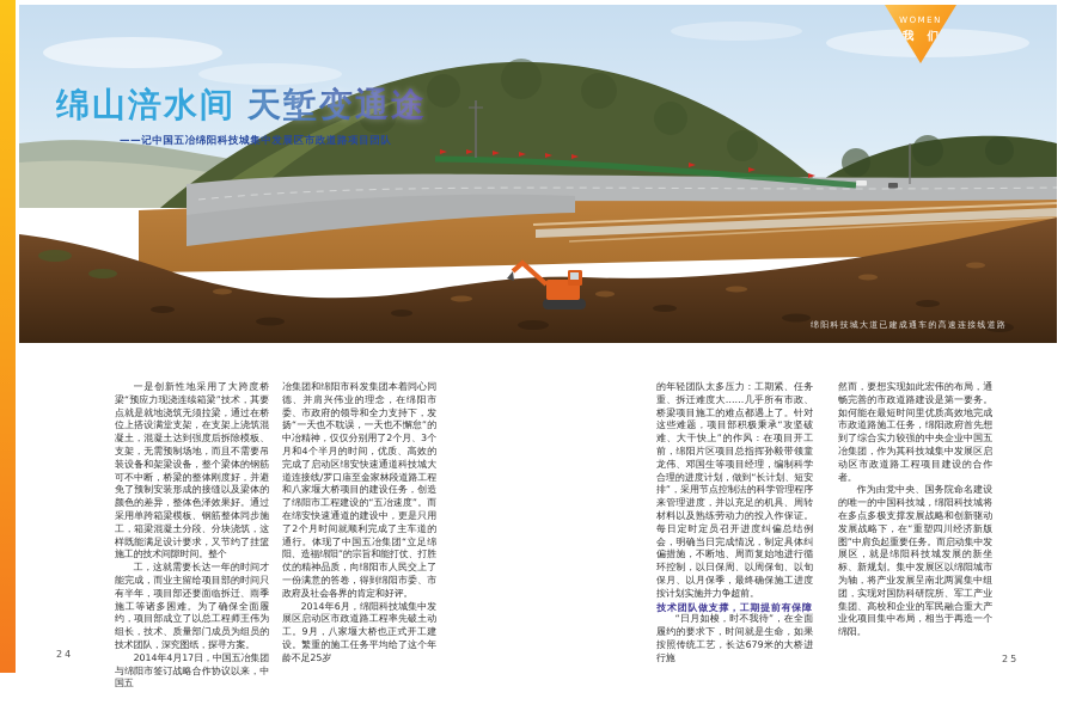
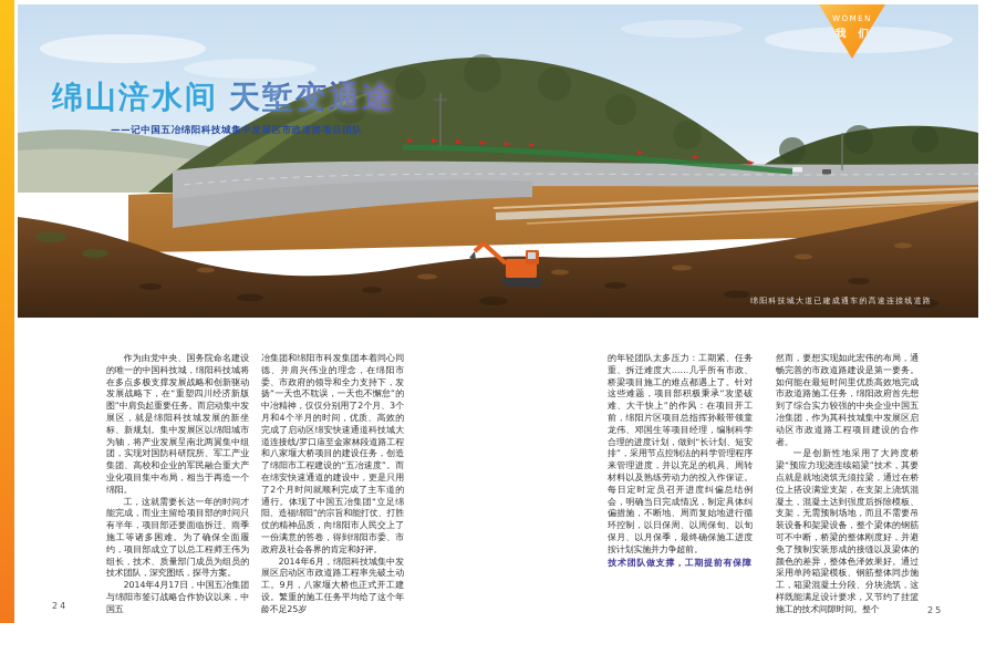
  绵阳科技城大道已建成通车的高速连接线道路
  WOMEN
  我 们
  绵山涪水间 天堑变通途
  ——记中国五冶绵阳科技城集中发展区市政道路项目团队
- 一是创新性地采用了大跨度桥梁“预应力现浇连续箱梁”技术，其要点就是就地浇筑无须拉梁，通过在桥位上搭设满堂支架，在支架上浇筑混凝土，混凝土达到强度后拆除模板、支架，无需预制场地，而且不需要吊装设备和架梁设备，整个梁体的钢筋可不中断，桥梁的整体刚度好，并避免了预制安装形成的接缝以及梁体的颜色的差异，整体色泽效果好。通过采用单跨箱梁模板、钢筋整体同步施工，箱梁混凝土分段、分块浇筑，这样既能满足设计要求，又节约了挂篮施工的技术间隙时间。整个
+ 作为由党中央、国务院命名建设的唯一的中国科技城，绵阳科技城将在多点多极支撑发展战略和创新驱动发展战略下，在“重塑四川经济新版图”中肩负起重要任务。而启动集中发展区，就是绵阳科技城发展的新坐标、新规划。集中发展区以绵阳城市为轴，将产业发展呈南北两翼集中组团，实现对国防科研院所、军工产业集团、高校和企业的军民融合重大产业化项目集中布局，相当于再造一个绵阳。
  工，这就需要长达一年的时间才能完成，而业主留给项目部的时间只有半年，项目部还要面临拆迁、雨季施工等诸多困难。为了确保全面履约，项目部成立了以总工程师王伟为组长，技术、质量部门成员为组员的技术团队，深究图纸，探寻方案。
  2014年4月17日，中国五冶集团与绵阳市签订战略合作协议以来，中国五
  冶集团和绵阳市科发集团本着同心同德、并肩兴伟业的理念，在绵阳市委、市政府的领导和全力支持下，发扬“一天也不耽误，一天也不懈怠”的中冶精神，仅仅分别用了2个月、3个月和4个半月的时间，优质、高效的完成了启动区绵安快速通道科技城大道连接线/罗口庙至金家林段道路工程和八家堰大桥项目的建设任务，创造了绵阳市工程建设的“五冶速度”。而在绵安快速通道的建设中，更是只用了2个月时间就顺利完成了主车道的通行。体现了中国五冶集团“立足绵阳、造福绵阳”的宗旨和能打仗、打胜仗的精神品质，向绵阳市人民交上了一份满意的答卷，得到绵阳市委、市政府及社会各界的肯定和好评。
  2014年6月，绵阳科技城集中发展区启动区市政道路工程率先破土动工。9月，八家堰大桥也正式开工建设。繁重的施工任务平均给了这个年龄不足25岁
  的年轻团队太多压力：工期紧、任务重、拆迁难度大……几乎所有市政、桥梁项目施工的难点都遇上了。针对这些难题，项目部积极秉承“攻坚破难、大干快上”的作风：在项目开工前，绵阳片区项目总指挥孙毅带领童龙伟、邓国生等项目经理，编制科学合理的进度计划，做到“长计划、短安排”，采用节点控制法的科学管理程序来管理进度，并以充足的机具、周转材料以及熟练劳动力的投入作保证。每日定时定员召开进度纠偏总结例会，明确当日完成情况，制定具体纠偏措施，不断地、周而复始地进行循环控制，以日保周、以周保旬、以旬保月、以月保季，最终确保施工进度按计划实施并力争超前。
  技术团队做支撑，工期提前有保障
- “日月如梭，时不我待”，在全面履约的要求下，时间就是生命，如果按照传统工艺，长达679米的大桥进行施
  然而，要想实现如此宏伟的布局，通畅完善的市政道路建设是第一要务。如何能在最短时间里优质高效地完成市政道路施工任务，绵阳政府首先想到了综合实力较强的中央企业中国五冶集团，作为其科技城集中发展区启动区市政道路工程项目建设的合作者。
- 作为由党中央、国务院命名建设的唯一的中国科技城，绵阳科技城将在多点多极支撑发展战略和创新驱动发展战略下，在“重塑四川经济新版图”中肩负起重要任务。而启动集中发展区，就是绵阳科技城发展的新坐标、新规划。集中发展区以绵阳城市为轴，将产业发展呈南北两翼集中组团，实现对国防科研院所、军工产业集团、高校和企业的军民融合重大产业化项目集中布局，相当于再造一个绵阳。
+ 一是创新性地采用了大跨度桥梁“预应力现浇连续箱梁”技术，其要点就是就地浇筑无须拉梁，通过在桥位上搭设满堂支架，在支架上浇筑混凝土，混凝土达到强度后拆除模板、支架，无需预制场地，而且不需要吊装设备和架梁设备，整个梁体的钢筋可不中断，桥梁的整体刚度好，并避免了预制安装形成的接缝以及梁体的颜色的差异，整体色泽效果好。通过采用单跨箱梁模板、钢筋整体同步施工，箱梁混凝土分段、分块浇筑，这样既能满足设计要求，又节约了挂篮施工的技术间隙时间。整个
  24
  25
